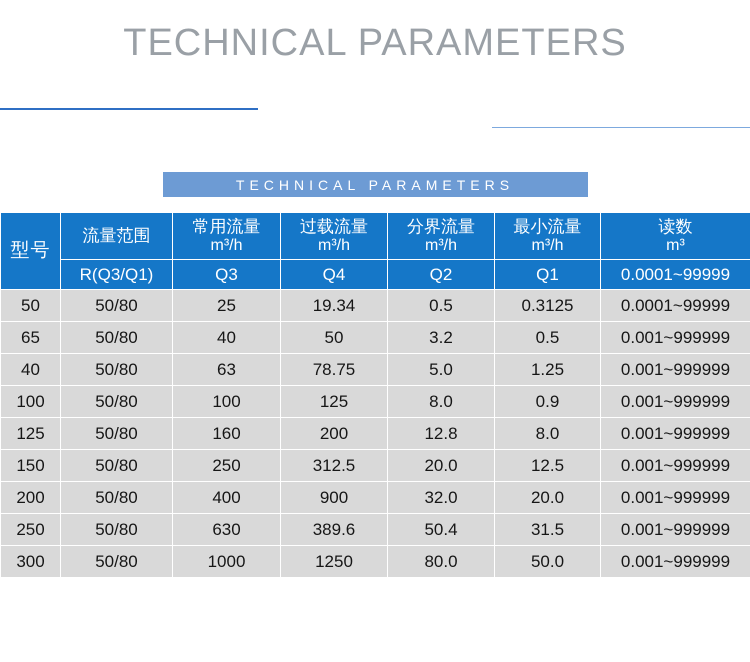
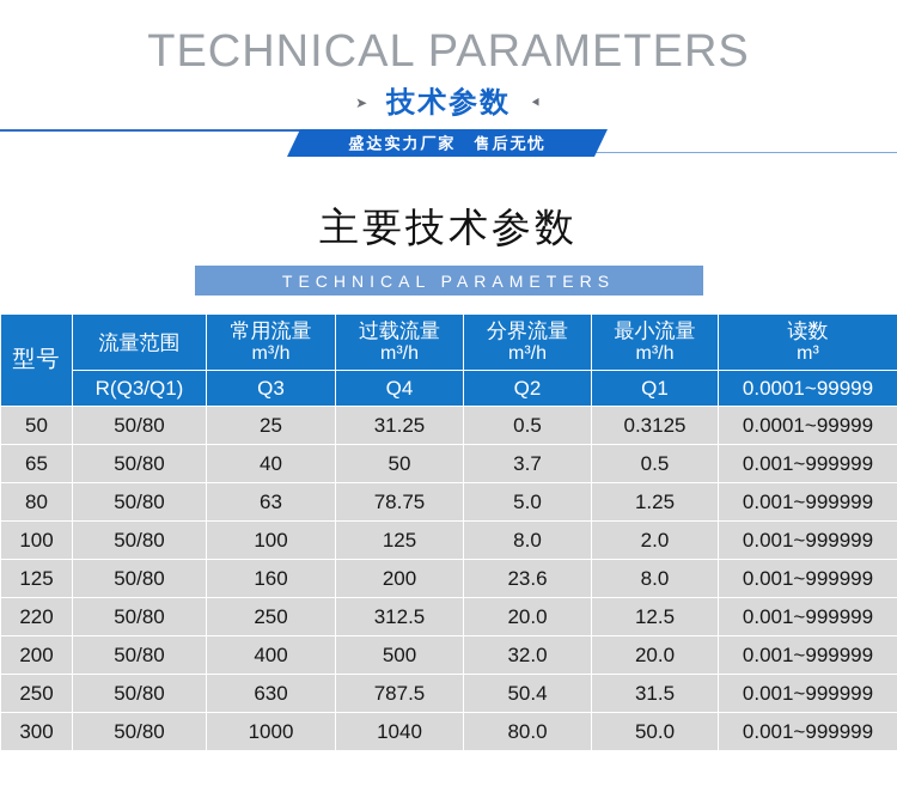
  TECHNICAL PARAMETERS
+ ➤
+ 技术参数
+ ⯇
+ 盛达实力厂家 售后无忧
+ 主要技术参数
  TECHNICAL PARAMETERS
  型号	流量范围	常用流量 m³/h	过载流量 m³/h	分界流量 m³/h	最小流量 m³/h	读数 m³
  R(Q3/Q1)	Q3	Q4	Q2	Q1	0.0001~99999
- 50	50/80	25	19.34	0.5	0.3125	0.0001~99999
+ 50	50/80	25	31.25	0.5	0.3125	0.0001~99999
- 65	50/80	40	50	3.2	0.5	0.001~999999
+ 65	50/80	40	50	3.7	0.5	0.001~999999
- 40	50/80	63	78.75	5.0	1.25	0.001~999999
+ 80	50/80	63	78.75	5.0	1.25	0.001~999999
- 100	50/80	100	125	8.0	0.9	0.001~999999
+ 100	50/80	100	125	8.0	2.0	0.001~999999
- 125	50/80	160	200	12.8	8.0	0.001~999999
+ 125	50/80	160	200	23.6	8.0	0.001~999999
- 150	50/80	250	312.5	20.0	12.5	0.001~999999
+ 220	50/80	250	312.5	20.0	12.5	0.001~999999
- 200	50/80	400	900	32.0	20.0	0.001~999999
+ 200	50/80	400	500	32.0	20.0	0.001~999999
- 250	50/80	630	389.6	50.4	31.5	0.001~999999
+ 250	50/80	630	787.5	50.4	31.5	0.001~999999
- 300	50/80	1000	1250	80.0	50.0	0.001~999999
+ 300	50/80	1000	1040	80.0	50.0	0.001~999999
